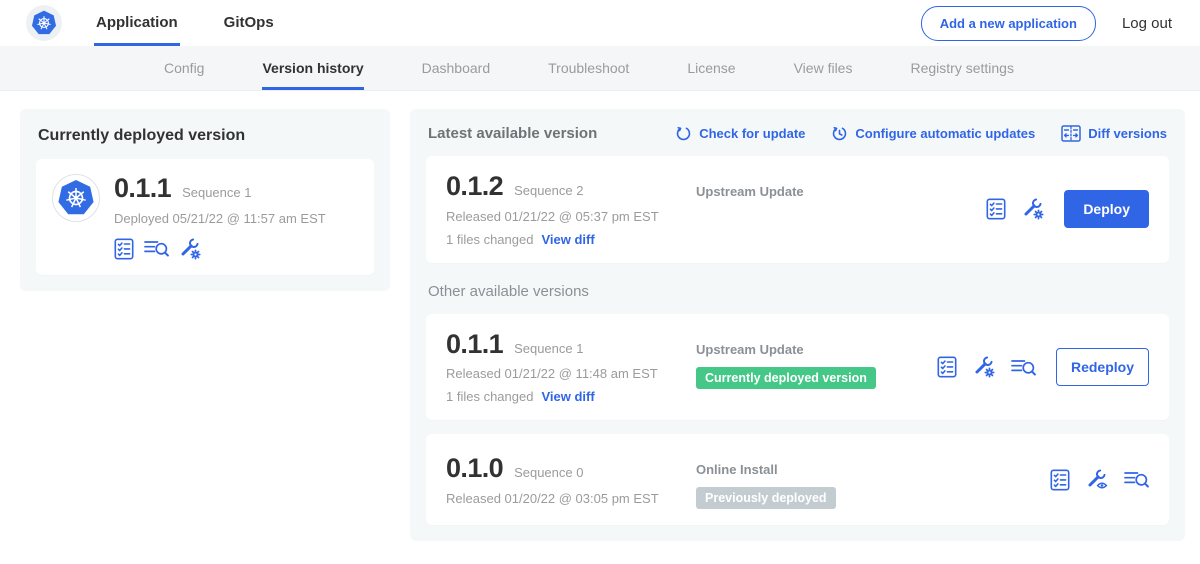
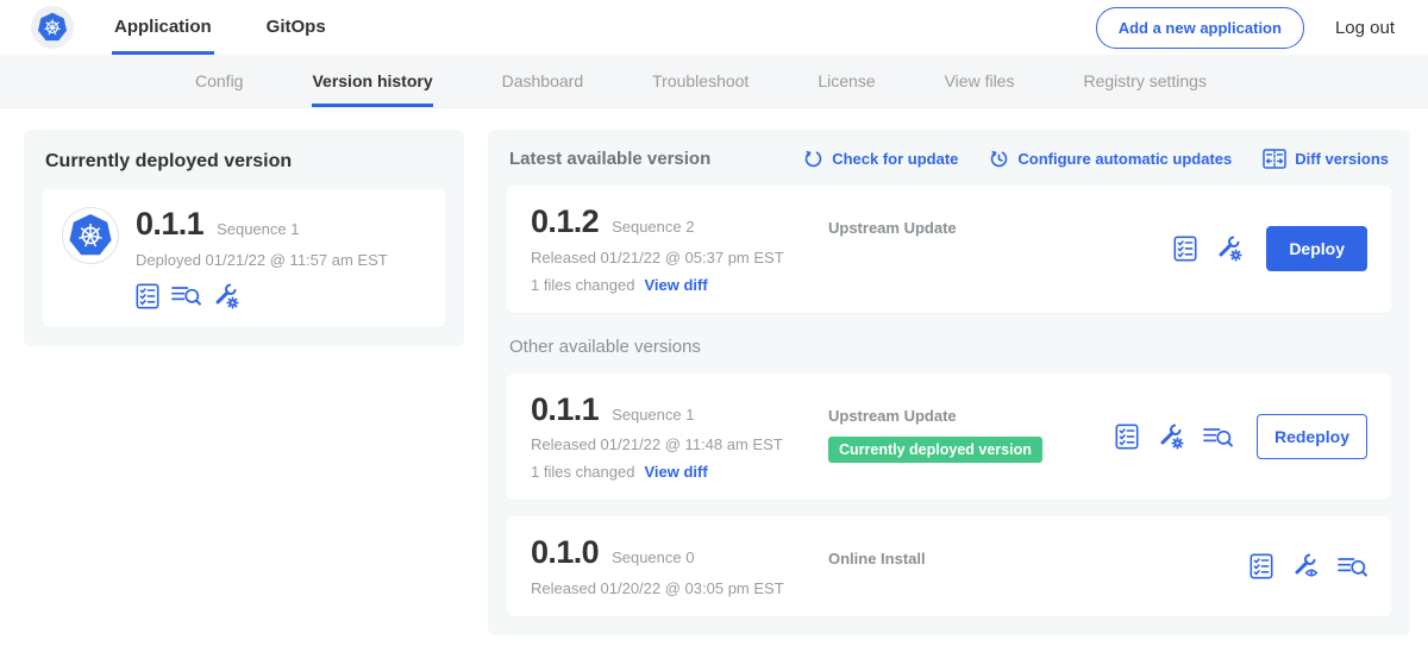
  Application
  GitOps
  Add a new application
  Log out
  Config
  Version history
  Dashboard
  Troubleshoot
  License
  View files
  Registry settings
  Currently deployed version
  0.1.1
  Sequence 1
- Deployed 05/21/22 @ 11:57 am EST
+ Deployed 01/21/22 @ 11:57 am EST
  Latest available version
  Check for update
  Configure automatic updates
  Diff versions
  0.1.2
  Sequence 2
  Released 01/21/22 @ 05:37 pm EST
  1 files changed
  View diff
  Upstream Update
  Deploy
  Other available versions
  0.1.1
  Sequence 1
  Released 01/21/22 @ 11:48 am EST
  1 files changed
  View diff
  Upstream Update
  Currently deployed version
  Redeploy
  0.1.0
  Sequence 0
  Released 01/20/22 @ 03:05 pm EST
  Online Install
- Previously deployed
